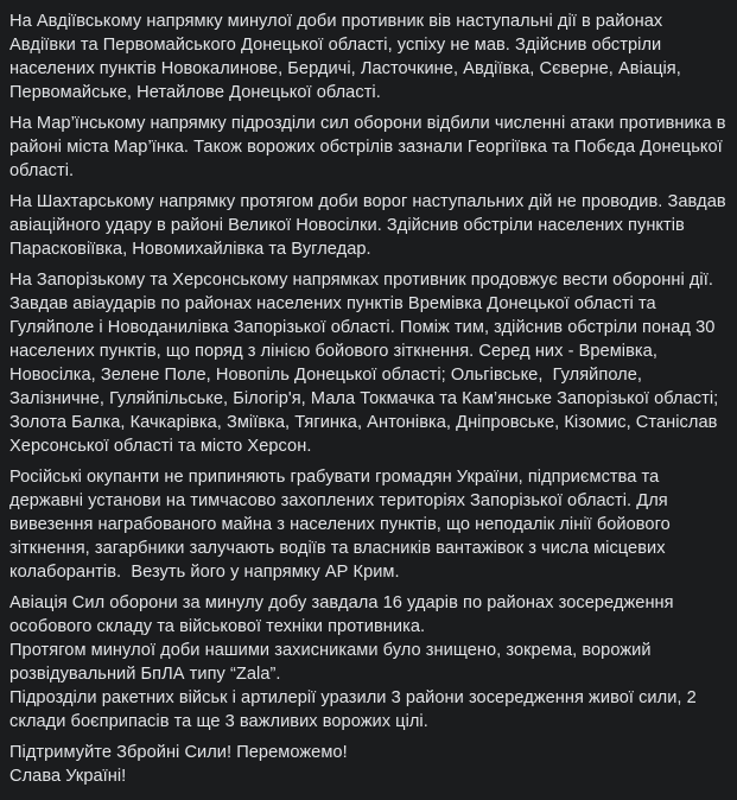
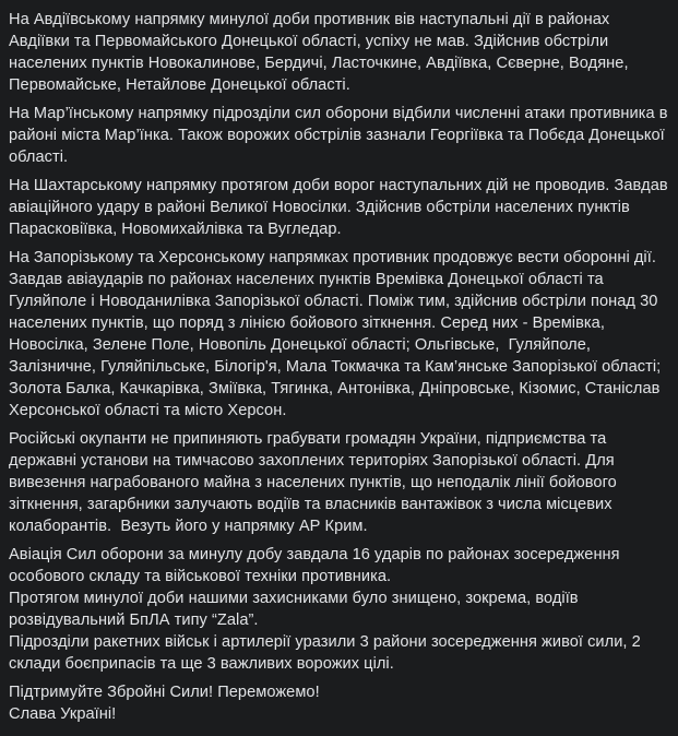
- На Авдіївському напрямку минулої доби противник вів наступальні дії в районах Авдіївки та Первомайського Донецької області, успіху не мав. Здійснив обстріли населених пунктів Новокалинове, Бердичі, Ласточкине, Авдіївка, Сєверне, Авіація, Первомайське, Нетайлове Донецької області.
+ На Авдіївському напрямку минулої доби противник вів наступальні дії в районах Авдіївки та Первомайського Донецької області, успіху не мав. Здійснив обстріли населених пунктів Новокалинове, Бердичі, Ласточкине, Авдіївка, Сєверне, Водяне, Первомайське, Нетайлове Донецької області.
  На Мар’їнському напрямку підрозділи сил оборони відбили численні атаки противника в районі міста Мар’їнка. Також ворожих обстрілів зазнали Георгіївка та Побєда Донецької області.
  На Шахтарському напрямку протягом доби ворог наступальних дій не проводив. Завдав авіаційного удару в районі Великої Новосілки. Здійснив обстріли населених пунктів Парасковіївка, Новомихайлівка та Вугледар.
  На Запорізькому та Херсонському напрямках противник продовжує вести оборонні дії. Завдав авіаударів по районах населених пунктів Времівка Донецької області та Гуляйполе і Новоданилівка Запорізької області. Поміж тим, здійснив обстріли понад 30 населених пунктів, що поряд з лінією бойового зіткнення. Серед них - Времівка, Новосілка, Зелене Поле, Новопіль Донецької області; Ольгівське, Гуляйполе, Залізничне, Гуляйпільське, Білогір'я, Мала Токмачка та Кам’янське Запорізької області; Золота Балка, Качкарівка, Зміївка, Тягинка, Антонівка, Дніпровське, Кізомис, Станіслав Херсонської області та місто Херсон.
  Російські окупанти не припиняють грабувати громадян України, підприємства та державні установи на тимчасово захоплених територіях Запорізької області. Для вивезення награбованого майна з населених пунктів, що неподалік лінії бойового зіткнення, загарбники залучають водіїв та власників вантажівок з числа місцевих колаборантів. Везуть його у напрямку АР Крим.
  Авіація Сил оборони за минулу добу завдала 16 ударів по районах зосередження особового складу та військової техніки противника.
- Протягом минулої доби нашими захисниками було знищено, зокрема, ворожий розвідувальний БпЛА типу “Zala”.
+ Протягом минулої доби нашими захисниками було знищено, зокрема, водіїв розвідувальний БпЛА типу “Zala”.
  Підрозділи ракетних військ і артилерії уразили 3 райони зосередження живої сили, 2 склади боєприпасів та ще 3 важливих ворожих цілі.
  Підтримуйте Збройні Сили! Переможемо!
  Слава Україні!
